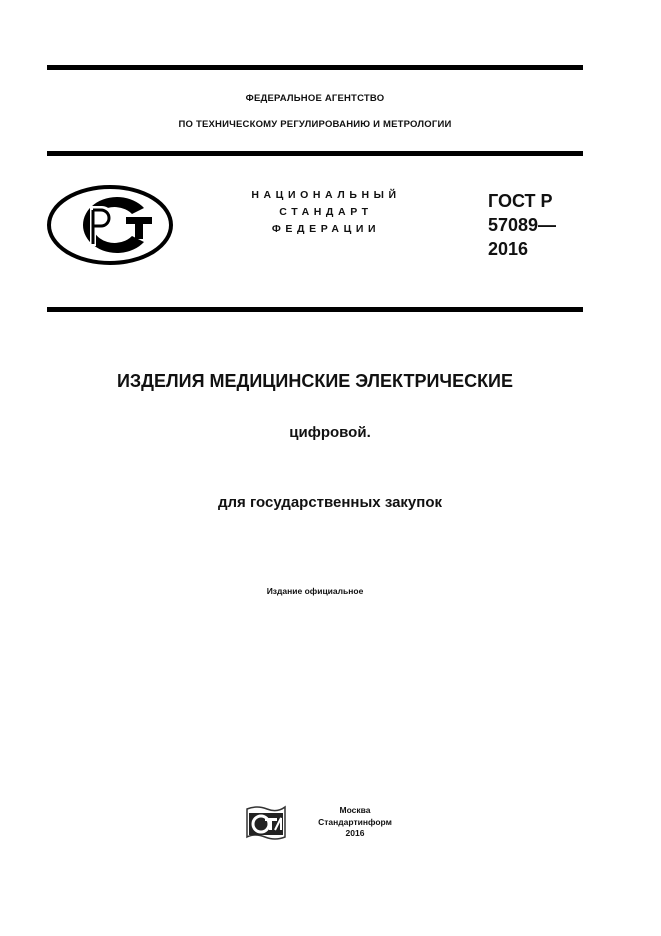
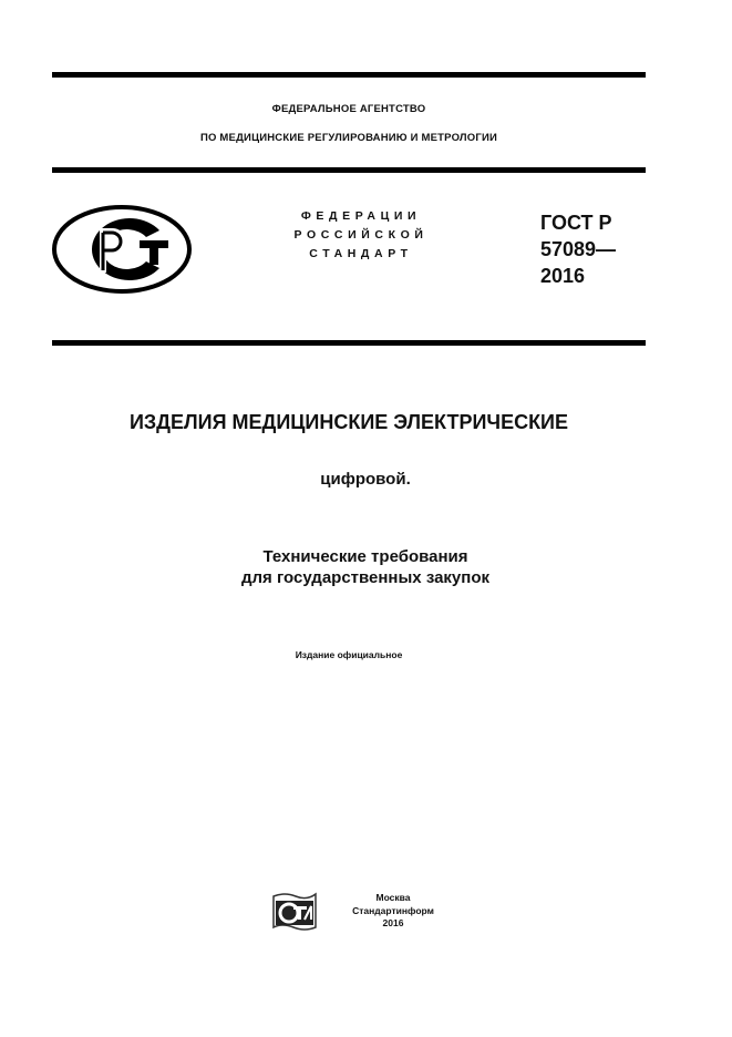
  ФЕДЕРАЛЬНОЕ АГЕНТСТВО
- ПО ТЕХНИЧЕСКОМУ РЕГУЛИРОВАНИЮ И МЕТРОЛОГИИ
+ ПО МЕДИЦИНСКИЕ РЕГУЛИРОВАНИЮ И МЕТРОЛОГИИ
- НАЦИОНАЛЬНЫЙ
- СТАНДАРТ
+ ФЕДЕРАЦИИ
+ РОССИЙСКОЙ
- ФЕДЕРАЦИИ
+ СТАНДАРТ
  ГОСТ Р
  57089—
  2016
  ИЗДЕЛИЯ МЕДИЦИНСКИЕ ЭЛЕКТРИЧЕСКИЕ
  цифровой.
+ Технические требования
  для государственных закупок
  Издание официальное
  Москва
  Стандартинформ
  2016
